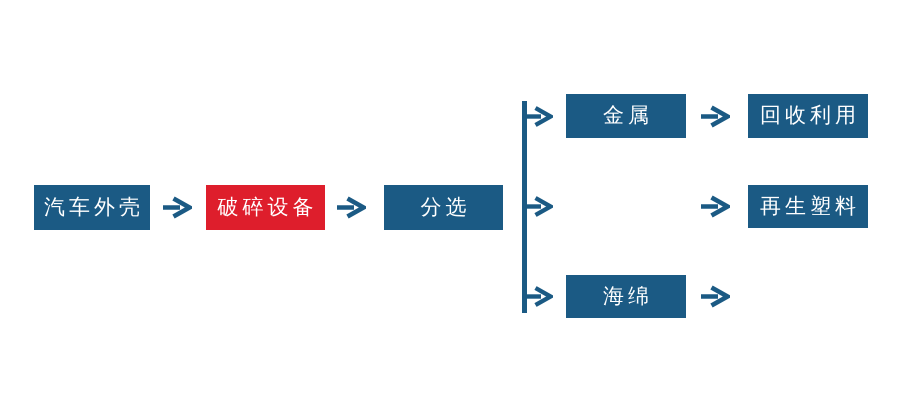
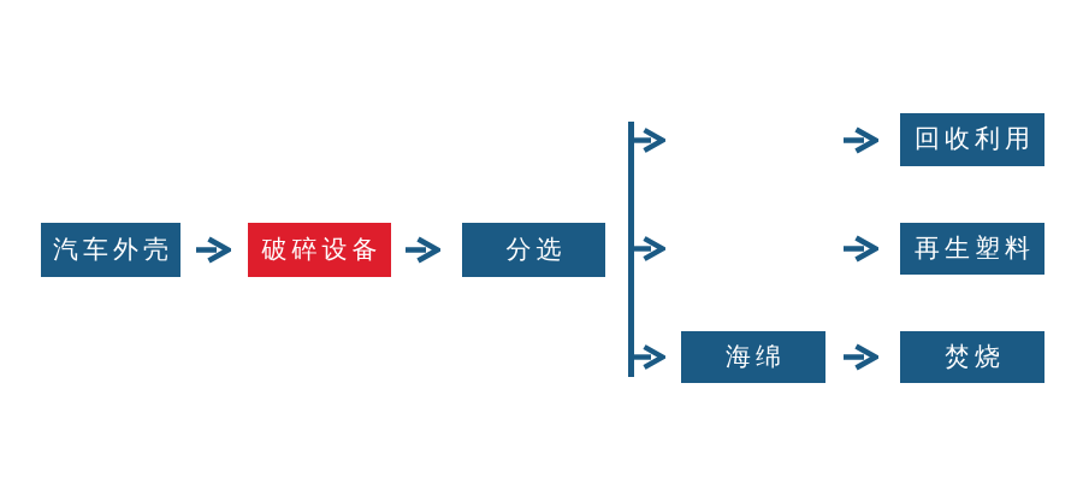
  汽车外壳
  破碎设备
  分选
- 金属
  回收利用
  再生塑料
  海绵
+ 焚烧
